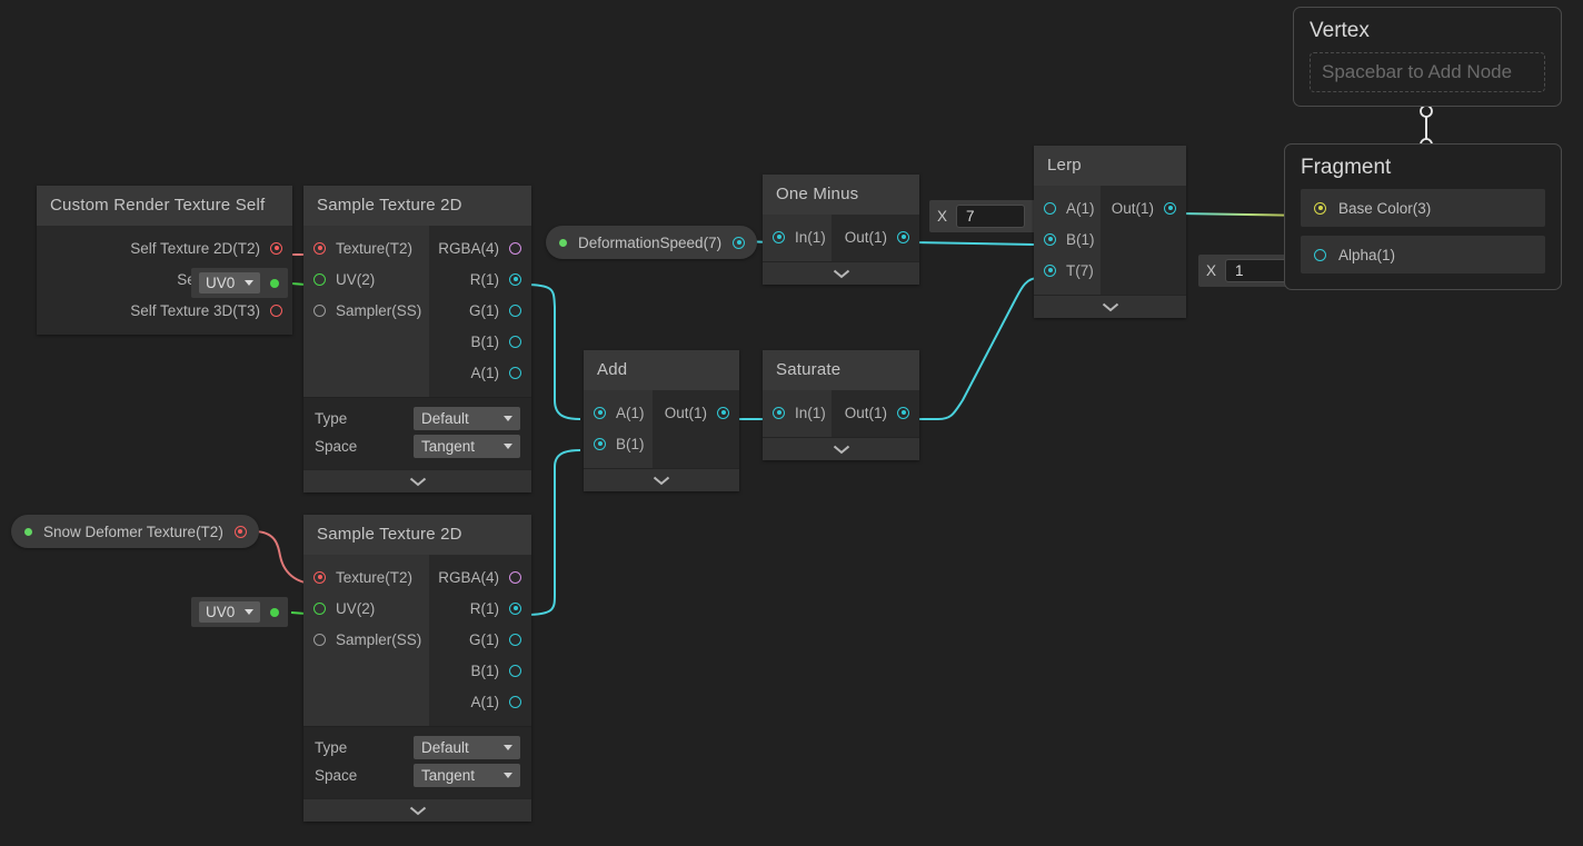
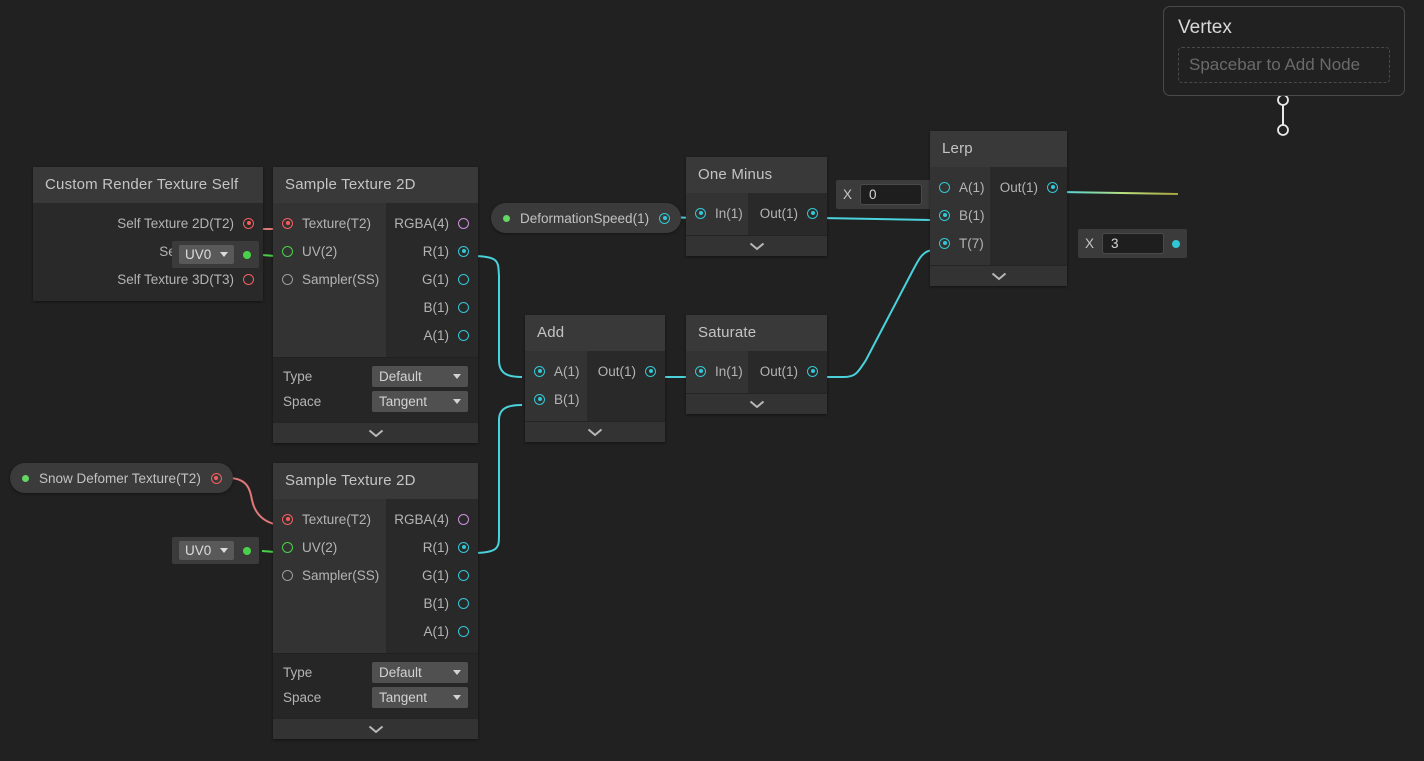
  Custom Render Texture Self
  Self Texture 2D(T2)
  Self Texture 3D(T3)
  UV0
  Sample Texture 2D
  Texture(T2)
  UV(2)
  Sampler(SS)
  RGBA(4)
  R(1)
  G(1)
  B(1)
  A(1)
  Type
  Default
  Space
  Tangent
  Snow Defomer Texture(T2)
  UV0
  Sample Texture 2D
  Texture(T2)
  UV(2)
  Sampler(SS)
  RGBA(4)
  R(1)
  G(1)
  B(1)
  A(1)
  Type
  Default
  Space
  Tangent
- DeformationSpeed(7)
+ DeformationSpeed(1)
  Add
  A(1)
  B(1)
  Out(1)
  One Minus
  In(1)
  Out(1)
  Saturate
  In(1)
  Out(1)
  X
- 7
+ 0
  Lerp
  A(1)
  B(1)
  T(7)
  Out(1)
  X
- 1
+ 3
  Vertex
  Spacebar to Add Node
- Fragment
- Base Color(3)
- Alpha(1)
